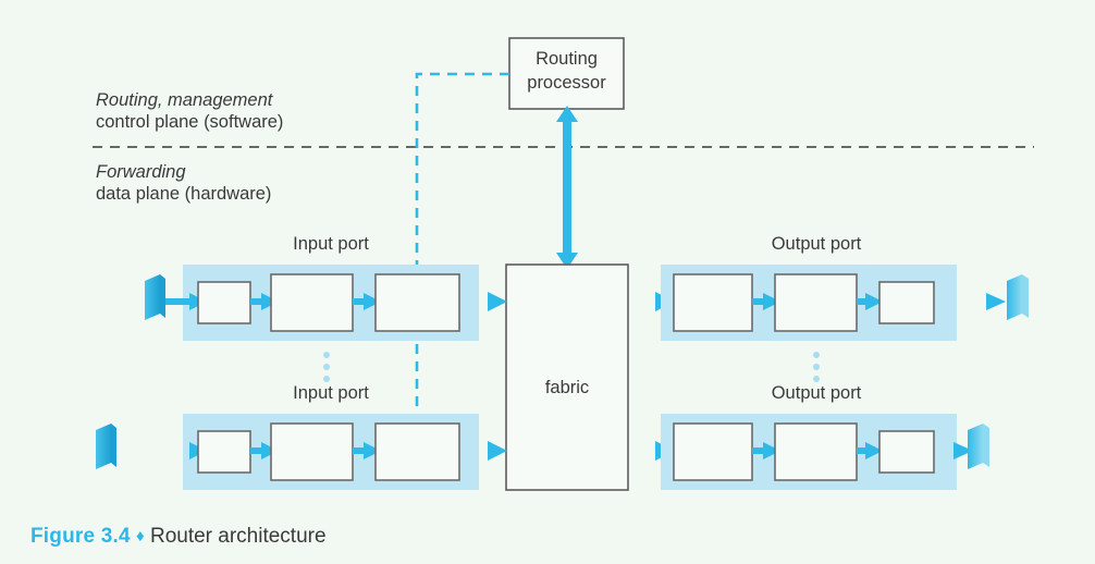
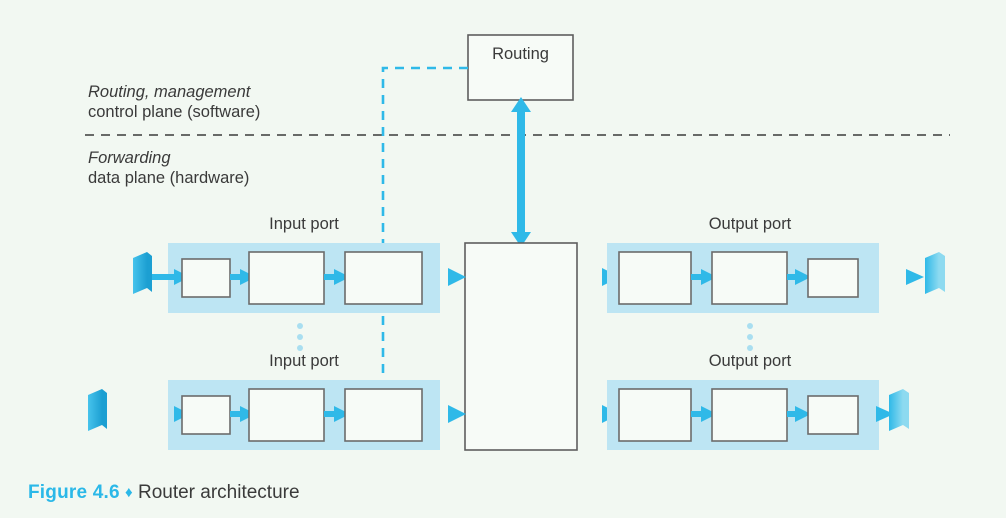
  Routing, management
  control plane (software)
  Forwarding
  data plane (hardware)
  Routing
- processor
- fabric
  Input port
  Input port
  Output port
  Output port
- Figure 3.4 ♦ Router architecture
+ Figure 4.6 ♦ Router architecture
